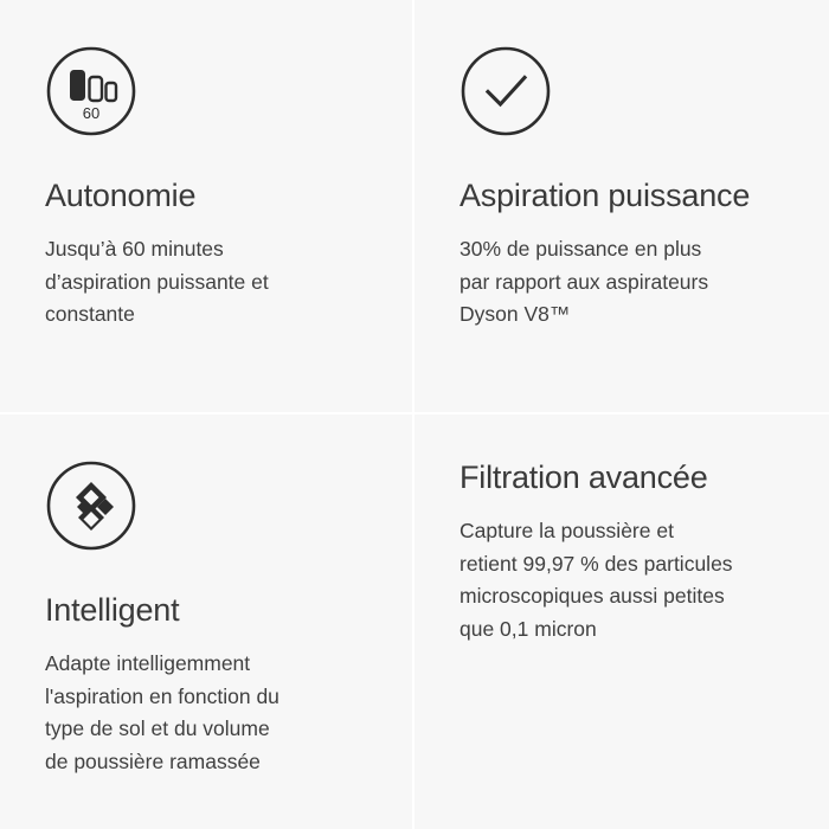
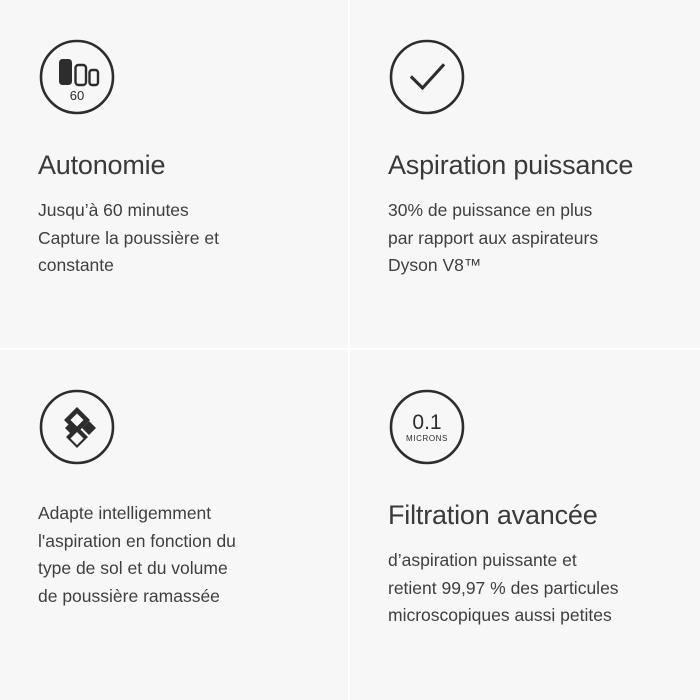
  60
  Autonomie
  Jusqu’à 60 minutes
- d’aspiration puissante et
+ Capture la poussière et
  constante
  Aspiration puissance
  30% de puissance en plus
  par rapport aux aspirateurs
  Dyson V8™
- Intelligent
  Adapte intelligemment
  l'aspiration en fonction du
  type de sol et du volume
  de poussière ramassée
+ 0.1
+ MICRONS
  Filtration avancée
- Capture la poussière et
+ d’aspiration puissante et
  retient 99,97 % des particules
  microscopiques aussi petites
- que 0,1 micron
